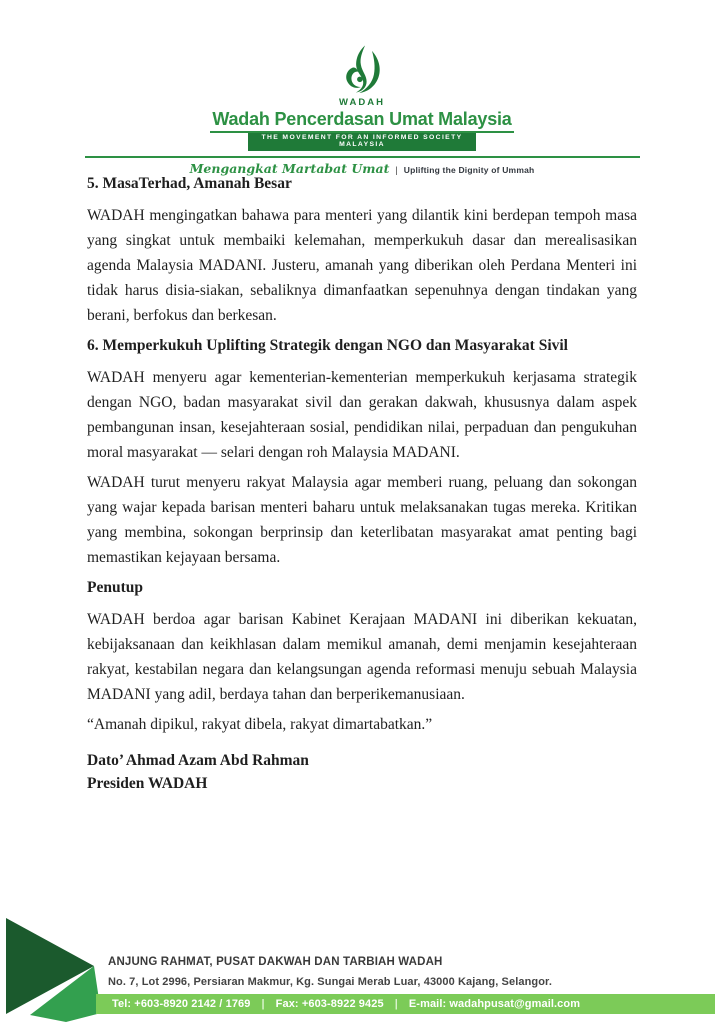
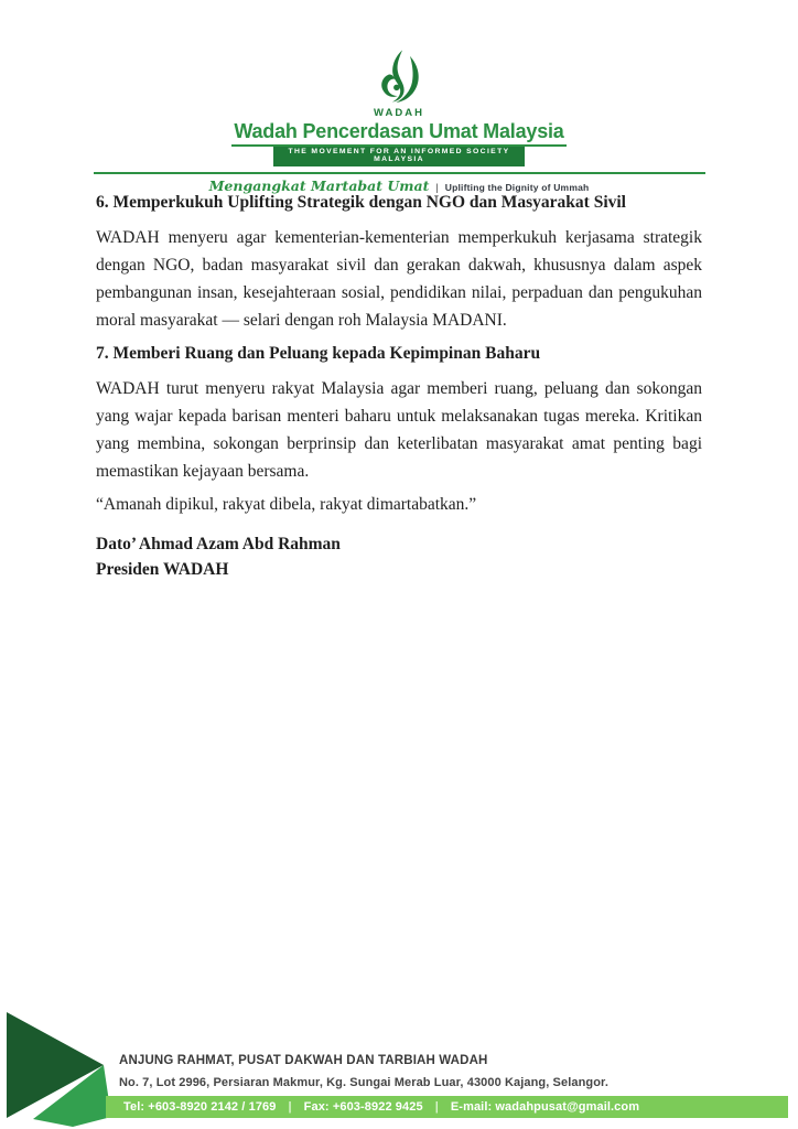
  WADAH
  Wadah Pencerdasan Umat Malaysia
  Mengangkat Martabat Umat
  |
  Uplifting the Dignity of Ummah
- 5. MasaTerhad, Amanah Besar
- WADAH mengingatkan bahawa para menteri yang dilantik kini berdepan tempoh masa yang singkat untuk membaiki kelemahan, memperkukuh dasar dan merealisasikan agenda Malaysia MADANI. Justeru, amanah yang diberikan oleh Perdana Menteri ini tidak harus disia-siakan, sebaliknya dimanfaatkan sepenuhnya dengan tindakan yang berani, berfokus dan berkesan.
  6. Memperkukuh Uplifting Strategik dengan NGO dan Masyarakat Sivil
  WADAH menyeru agar kementerian-kementerian memperkukuh kerjasama strategik dengan NGO, badan masyarakat sivil dan gerakan dakwah, khususnya dalam aspek pembangunan insan, kesejahteraan sosial, pendidikan nilai, perpaduan dan pengukuhan moral masyarakat — selari dengan roh Malaysia MADANI.
+ 7. Memberi Ruang dan Peluang kepada Kepimpinan Baharu
  WADAH turut menyeru rakyat Malaysia agar memberi ruang, peluang dan sokongan yang wajar kepada barisan menteri baharu untuk melaksanakan tugas mereka. Kritikan yang membina, sokongan berprinsip dan keterlibatan masyarakat amat penting bagi memastikan kejayaan bersama.
- Penutup
- WADAH berdoa agar barisan Kabinet Kerajaan MADANI ini diberikan kekuatan, kebijaksanaan dan keikhlasan dalam memikul amanah, demi menjamin kesejahteraan rakyat, kestabilan negara dan kelangsungan agenda reformasi menuju sebuah Malaysia MADANI yang adil, berdaya tahan dan berperikemanusiaan.
  “Amanah dipikul, rakyat dibela, rakyat dimartabatkan.”
  Dato’ Ahmad Azam Abd Rahman
  Presiden WADAH
  ANJUNG RAHMAT, PUSAT DAKWAH DAN TARBIAH WADAH
  No. 7, Lot 2996, Persiaran Makmur, Kg. Sungai Merab Luar, 43000 Kajang, Selangor.
  Tel: +603-8920 2142 / 1769
  |
  Fax: +603-8922 9425
  |
  E-mail: wadahpusat@gmail.com
